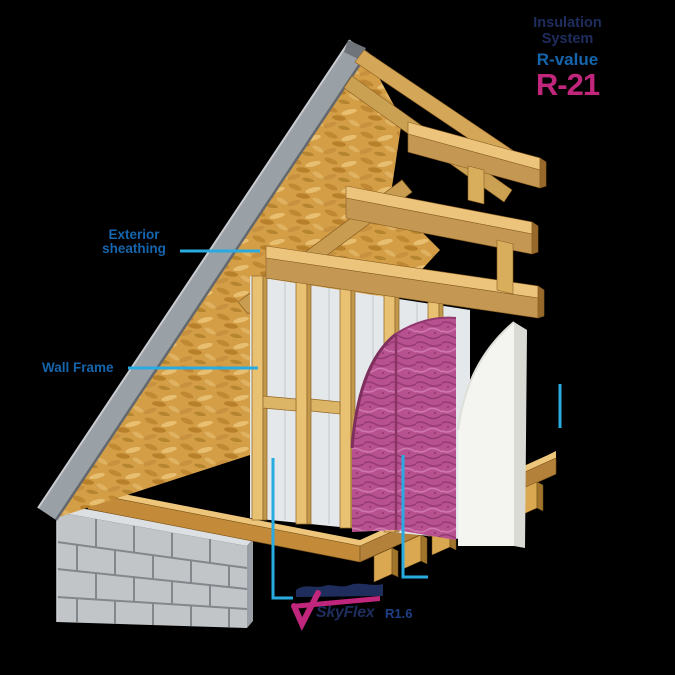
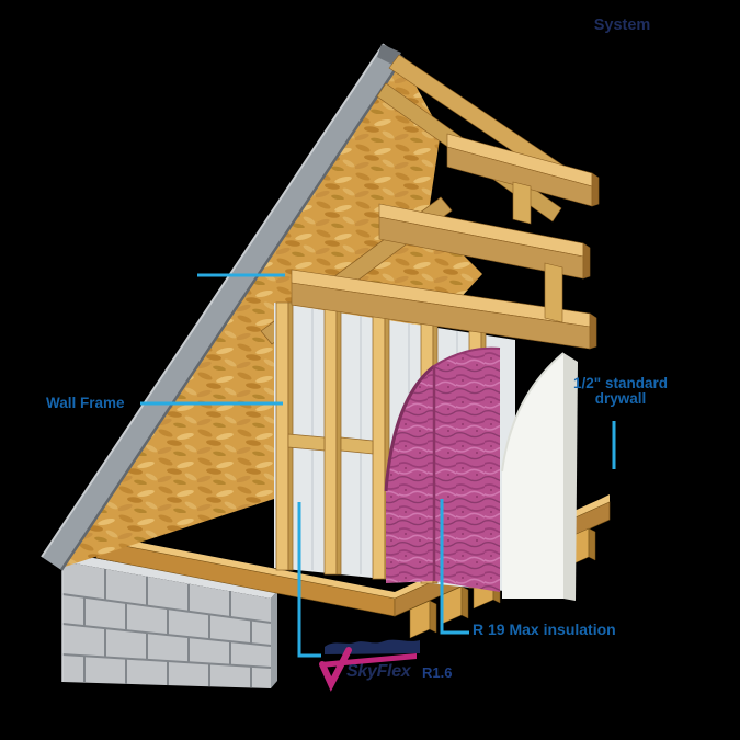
- Insulation
  System
- R-value
- R-21
- Exterior
- sheathing
  Wall Frame
+ 1/2" standard
+ drywall
+ R 19 Max insulation
  SkyFlex
  R1.6
